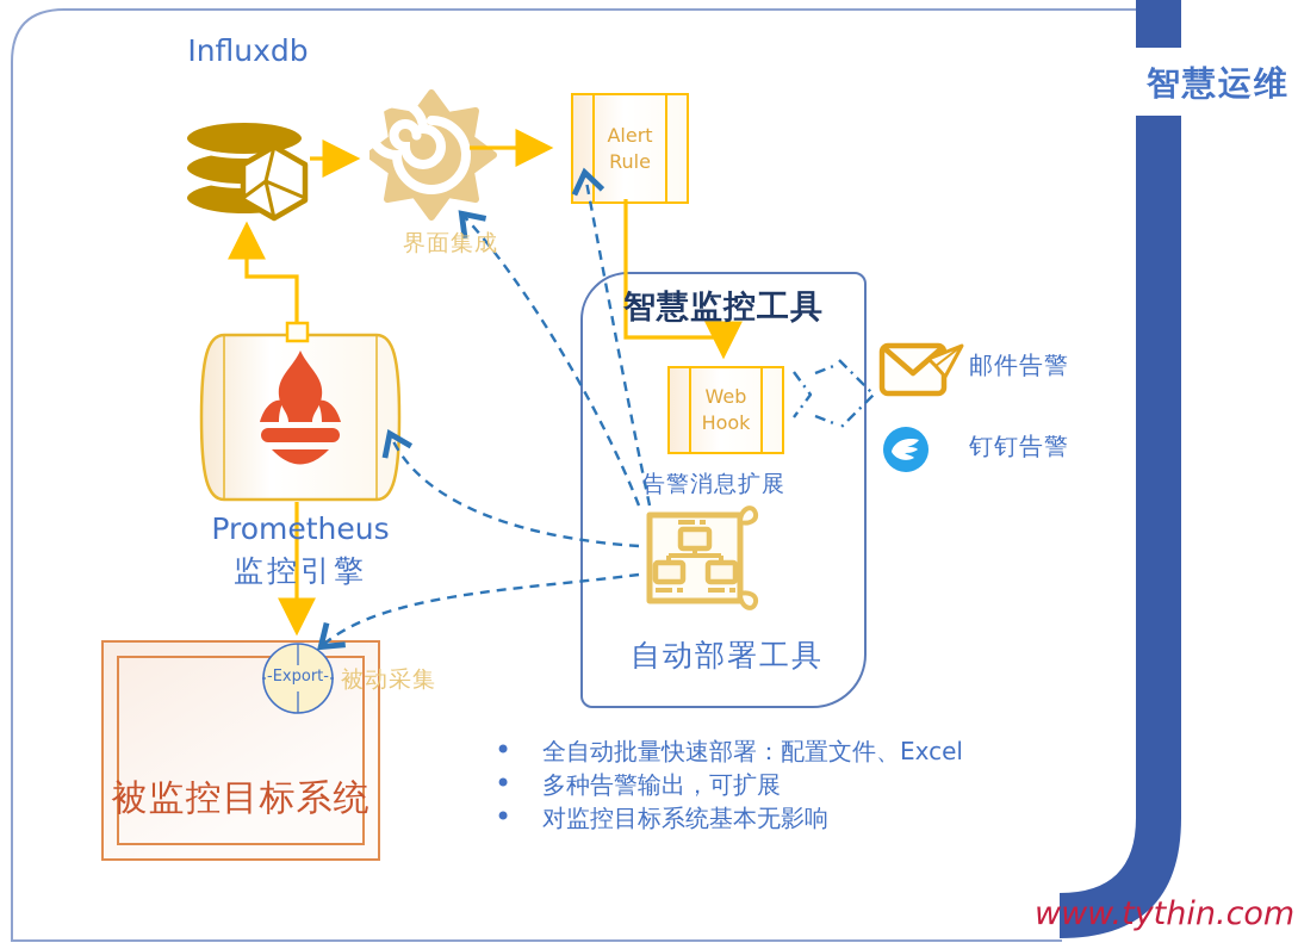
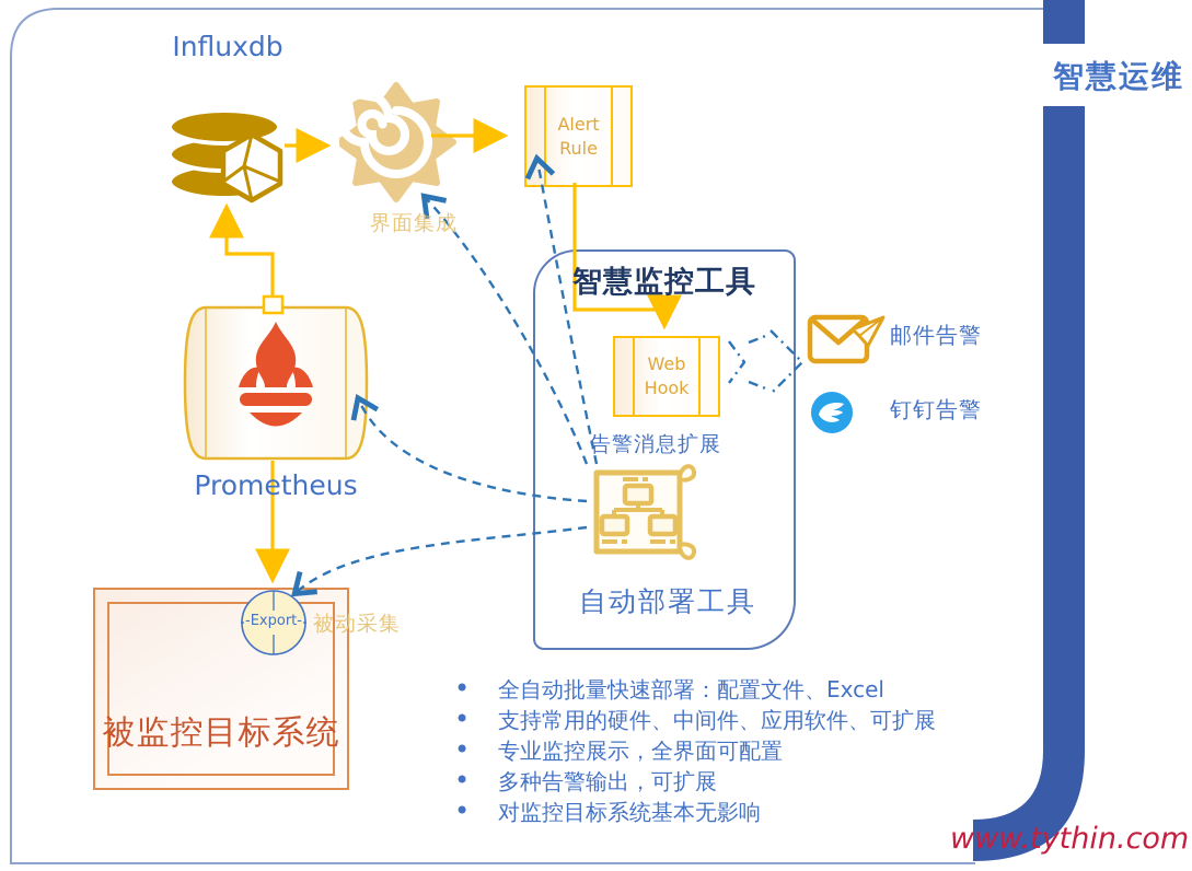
  被监控目标系统
  Alert Rule
  Web Hook
  Influxdb
  界面集成
  智慧运维
  智慧监控工具
  告警消息扩展
  自动部署工具
  邮件告警
  钉钉告警
  Prometheus
- 监控引擎
  -Export-
  被动采集
  全自动批量快速部署：配置文件、Excel
+ 支持常用的硬件、中间件、应用软件、可扩展
+ 专业监控展示，全界面可配置
  多种告警输出，可扩展
  对监控目标系统基本无影响
  www.tythin.com
